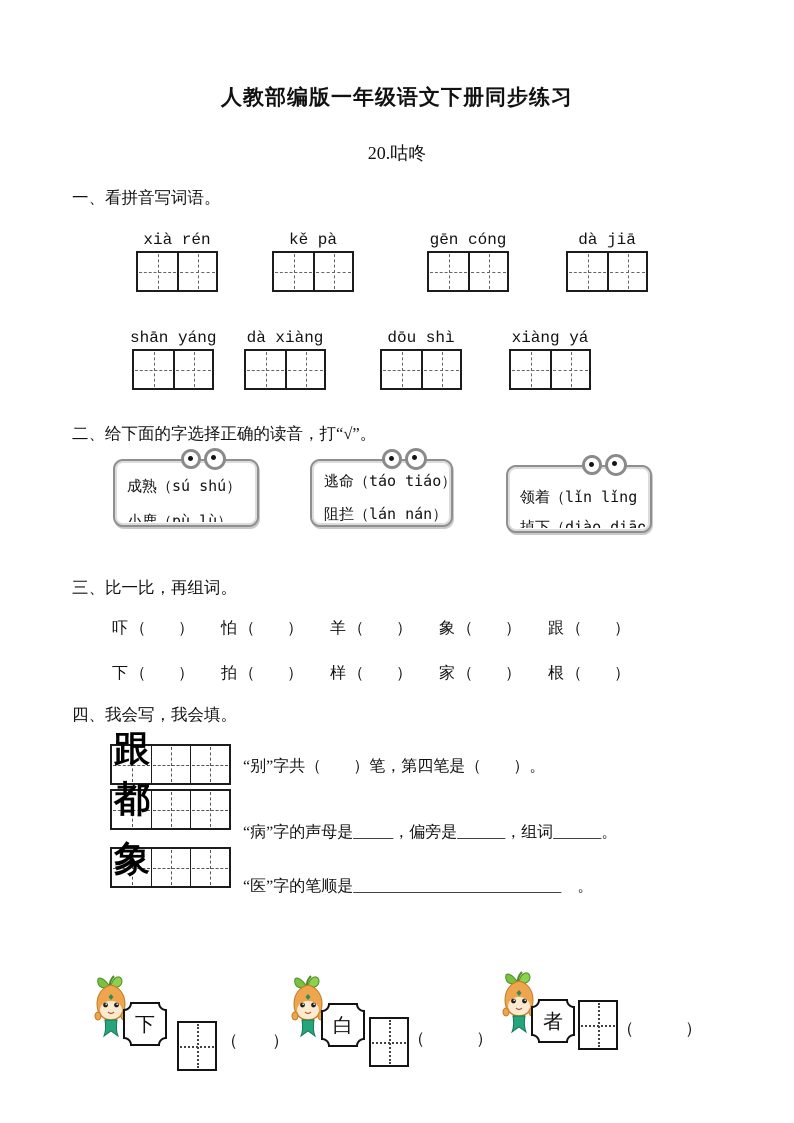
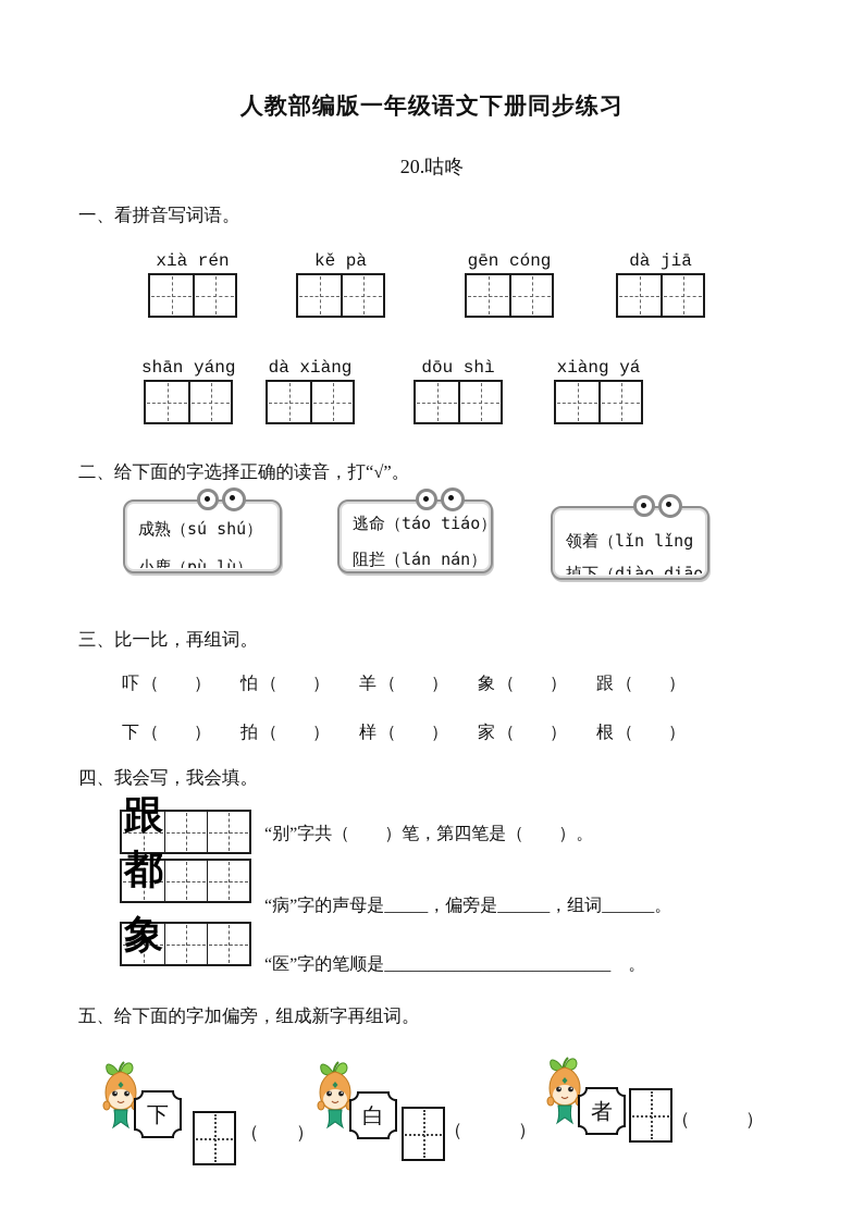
  人教部编版一年级语文下册同步练习
  20.咕咚
  一、看拼音写词语。
  xià rén
  kě pà
  gēn cóng
  dà jiā
  shān yáng
  dà xiàng
  dōu shì
  xiàng yá
  二、给下面的字选择正确的读音，打“√”。
  成熟（sú shú）
  小鹿（pù lù）
  逃命（táo tiáo
  阻拦（lán nán）
  领着（lǐn lǐng
  掉下（diào diāo
  三、比一比，再组词。
  吓（ ）
  怕（ ）
  羊（ ）
  象（ ）
  跟（ ）
  下（ ）
  拍（ ）
  样（ ）
  家（ ）
  根（ ）
  四、我会写，我会填。
  跟
  都
  象
  “别”字共（ ）笔，第四笔是（ ）。
  “病”字的声母是_____，偏旁是______，组词______。
  “医”字的笔顺是__________________________ 。
+ 五、给下面的字加偏旁，组成新字再组词。
  下
  （ ）
  白
  （ ）
  者
  （ ）
